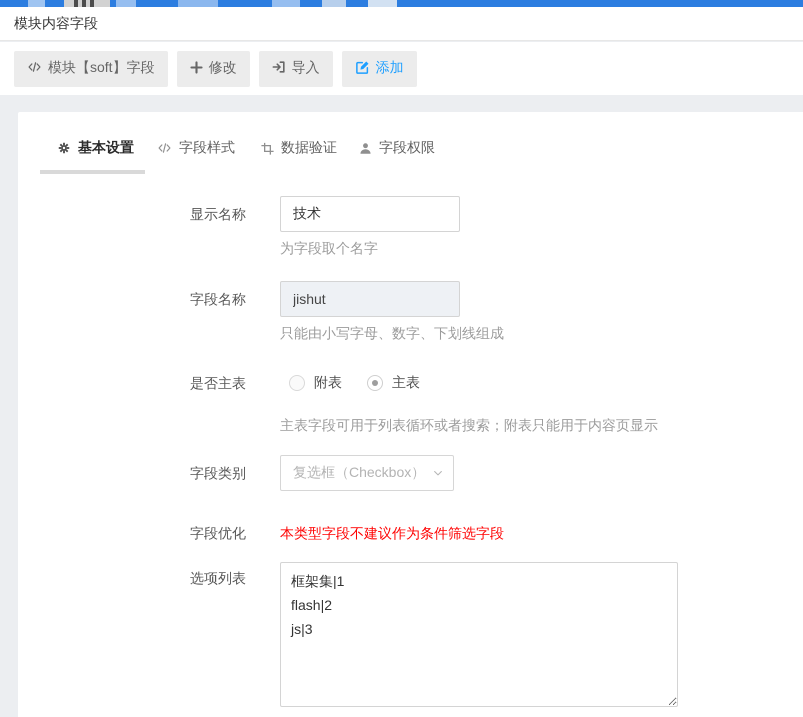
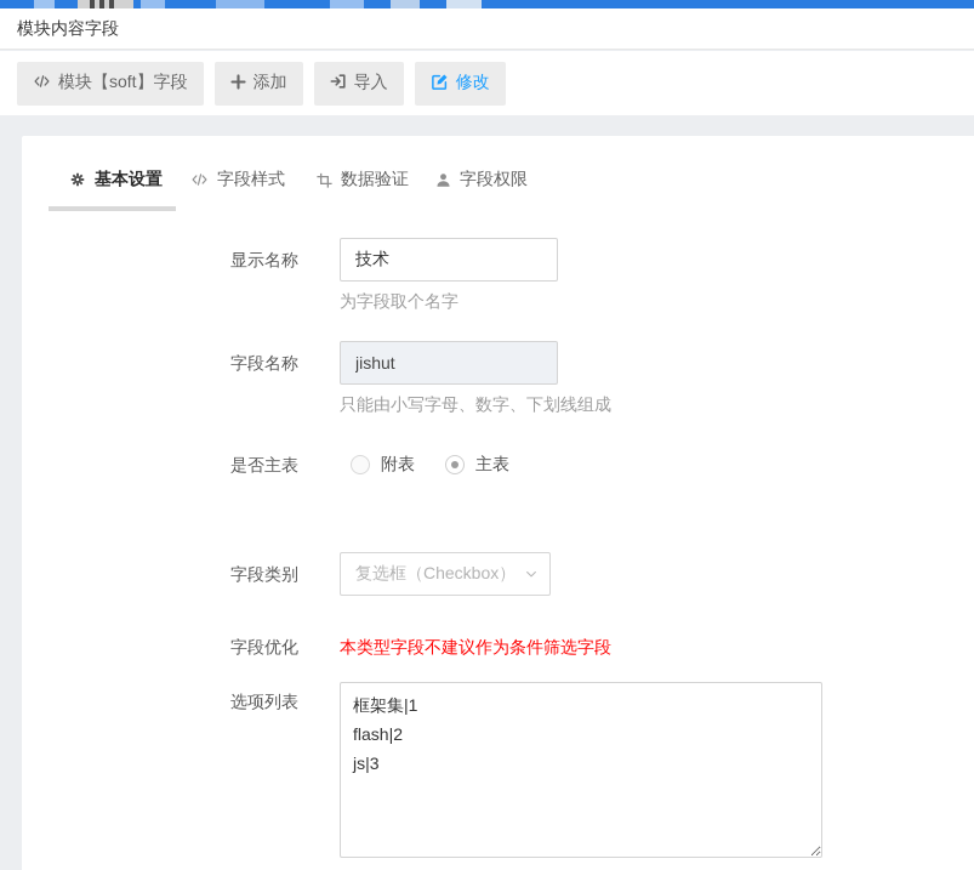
  模块内容字段
  模块【soft】字段
- 修改
+ 添加
  导入
- 添加
+ 修改
  基本设置
  字段样式
  数据验证
  字段权限
  显示名称
  技术
  为字段取个名字
  字段名称
  jishut
  只能由小写字母、数字、下划线组成
  是否主表
  附表
  主表
- 主表字段可用于列表循环或者搜索；附表只能用于内容页显示
  字段类别
  复选框（Checkbox）
  字段优化
  本类型字段不建议作为条件筛选字段
  选项列表
  框架集|1
  flash|2
  js|3
